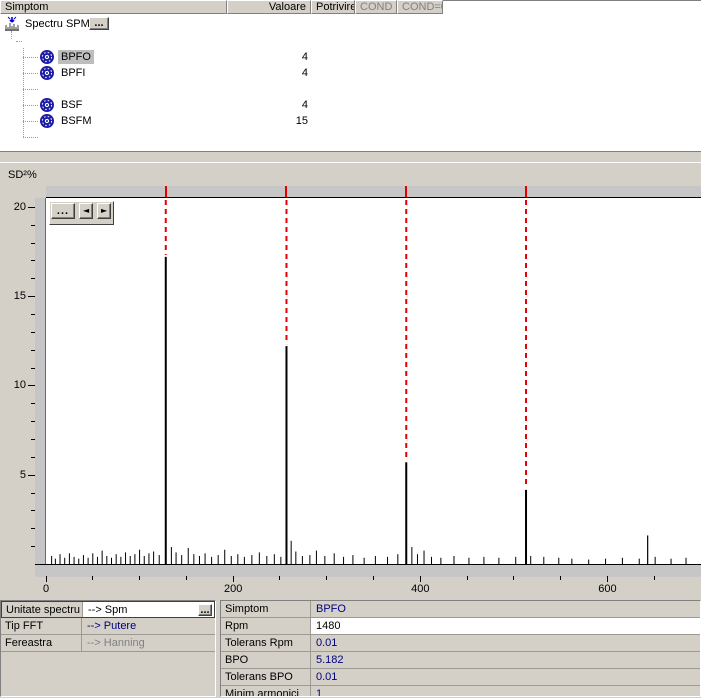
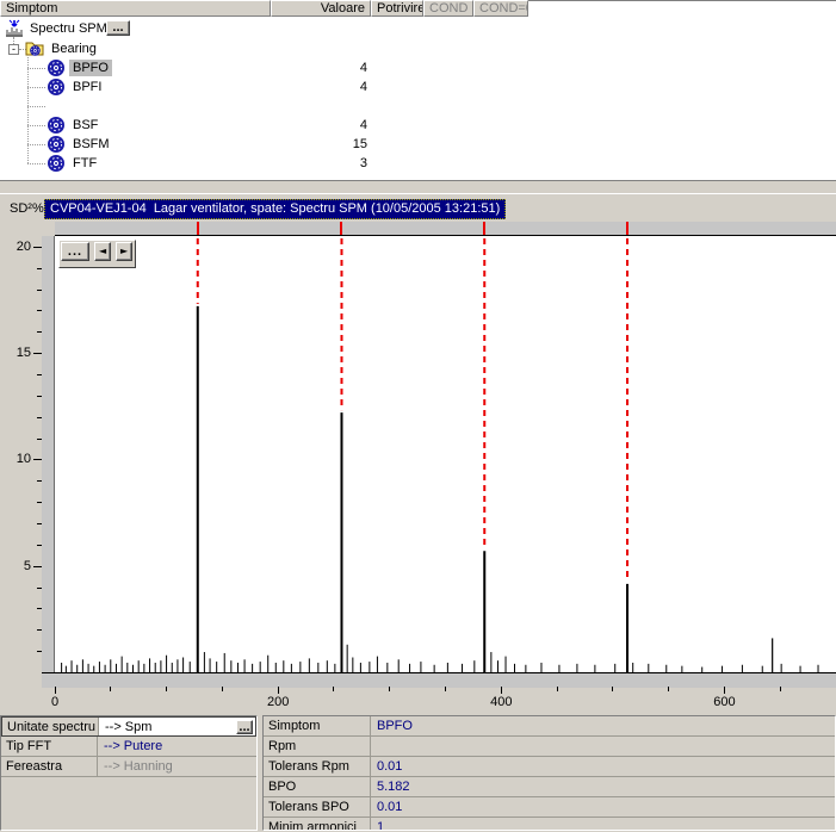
  Simptom
  Valoare
  Potrivire
  COND
  COND=
  Spectru SPM
  ...
+ -
+ Bearing
  BPFO
  4
  BPFI
  4
  BSF
  4
  BSFM
  15
+ FTF
+ 3
  SD²%
+ CVP04-VEJ1-04 Lagar ventilator, spate: Spectru SPM (10/05/2005 13:21:51)
  ... ◄ ►
  0
  200
  400
  600
  5
  10
  15
  20
  Unitate spectru
  --> Spm
  ...
  Tip FFT
  --> Putere
  Fereastra
  --> Hanning
  Simptom
  BPFO
  Rpm
- 1480
  Tolerans Rpm
  0.01
  BPO
  5.182
  Tolerans BPO
  0.01
  Minim armonici
  1
